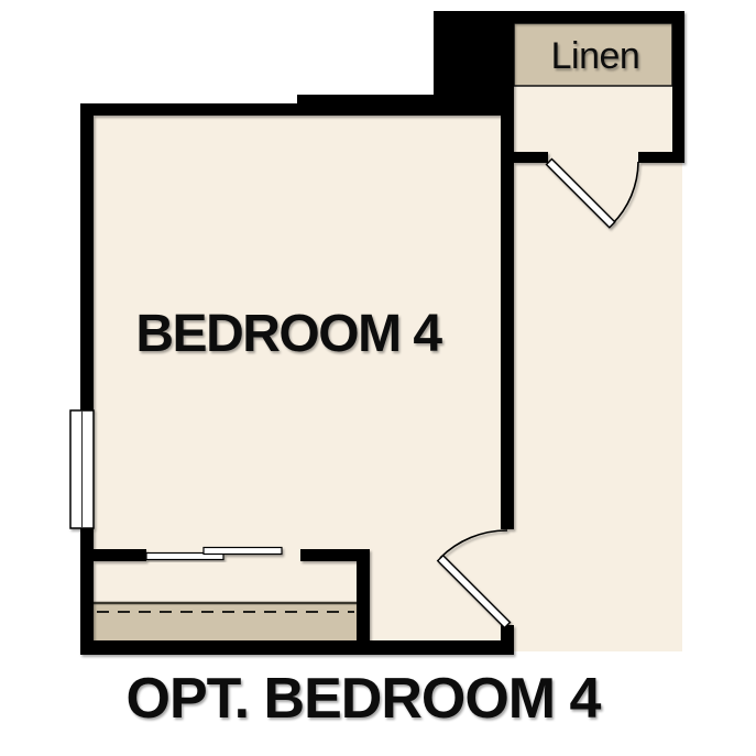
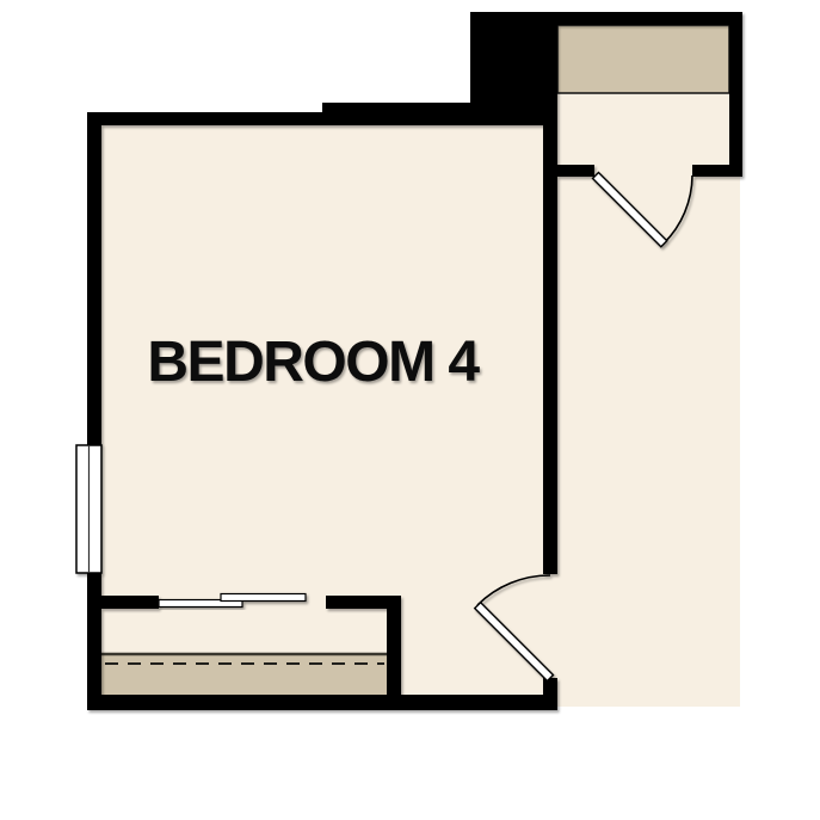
  BEDROOM 4
- Linen
- OPT. BEDROOM 4
